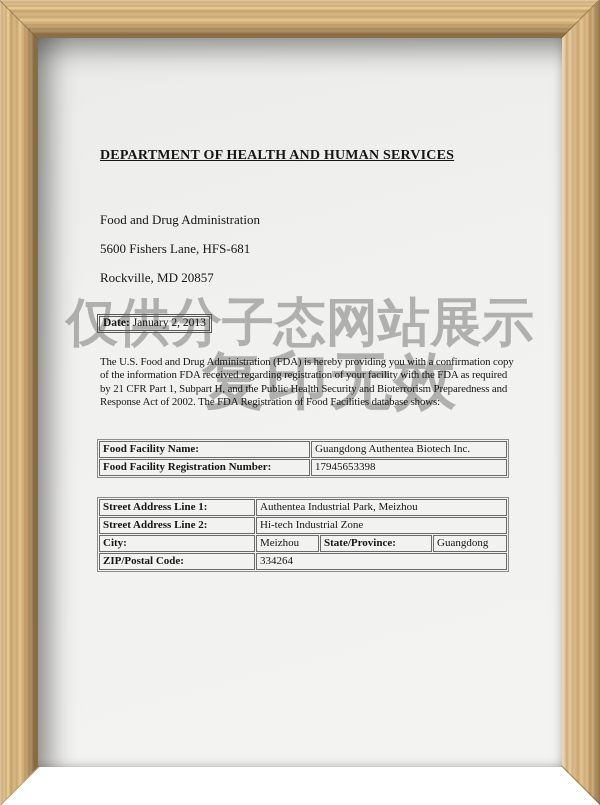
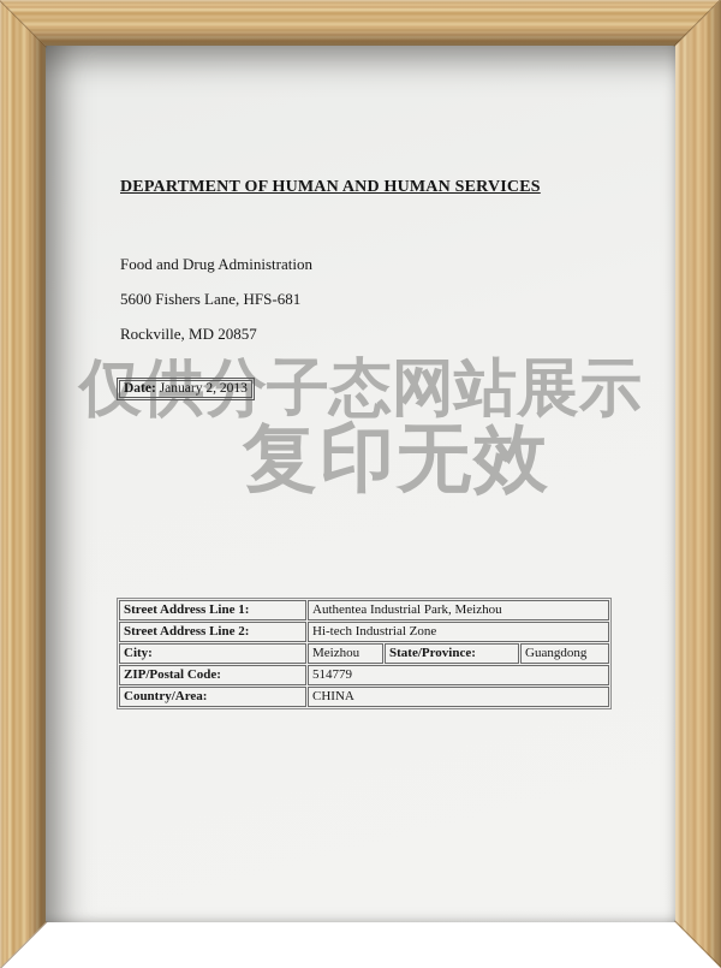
  仅供分子态网站展示
  复印无效
- DEPARTMENT OF HEALTH AND HUMAN SERVICES
+ DEPARTMENT OF HUMAN AND HUMAN SERVICES
  Food and Drug Administration
  5600 Fishers Lane, HFS-681
  Rockville, MD 20857
  Date: January 2, 2013
- The U.S. Food and Drug Administration (FDA) is hereby providing you with a confirmation copy of the information FDA received regarding registration of your facility with the FDA as required by 21 CFR Part 1, Subpart H, and the Public Health Security and Bioterrorism Preparedness and Response Act of 2002. The FDA Registration of Food Facilities database shows:
- Food Facility Name:	Guangdong Authentea Biotech Inc.
- Food Facility Registration Number:	17945653398
  Street Address Line 1:	Authentea Industrial Park, Meizhou
  Street Address Line 2:	Hi-tech Industrial Zone
  City:	Meizhou	State/Province:	Guangdong
- ZIP/Postal Code:	334264
+ ZIP/Postal Code:	514779
+ Country/Area:	CHINA
